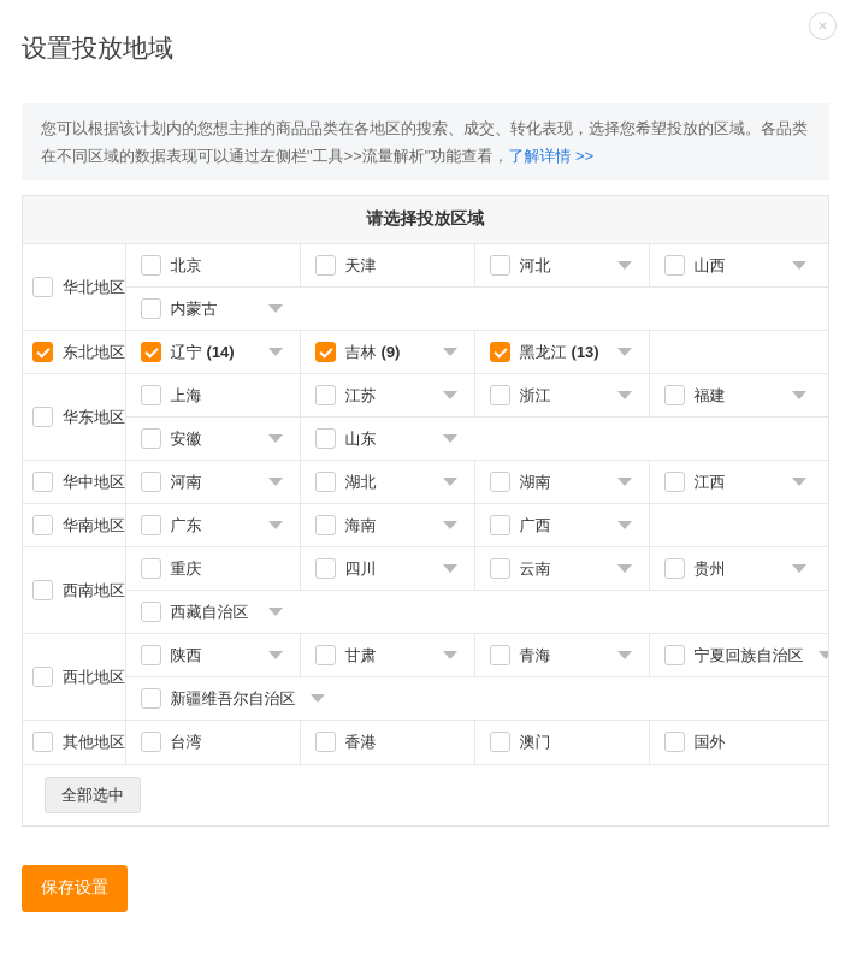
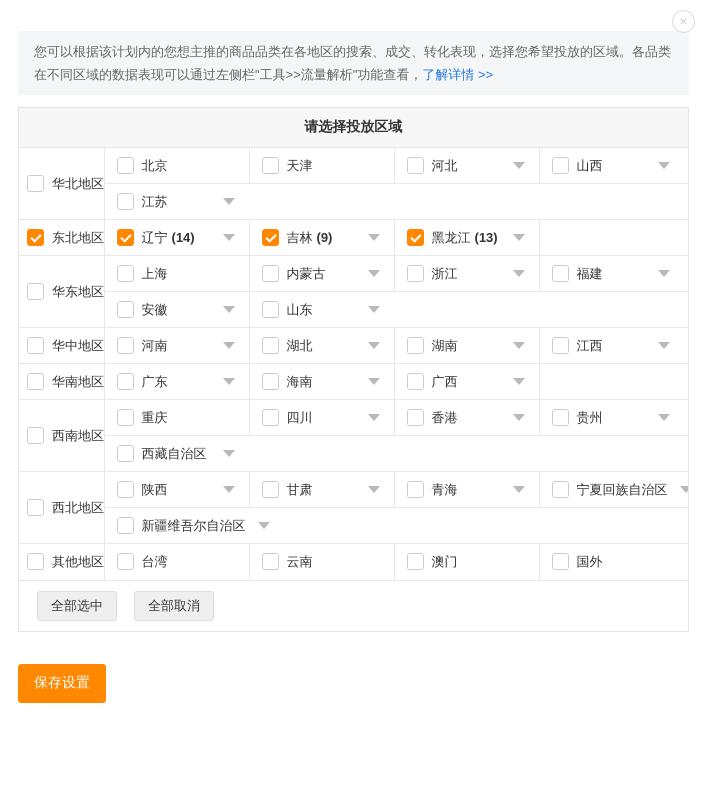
  ×
- 设置投放地域
  您可以根据该计划内的您想主推的商品品类在各地区的搜索、成交、转化表现，选择您希望投放的区域。各品类在不同区域的数据表现可以通过左侧栏"工具>>流量解析"功能查看，了解详情 >>
  请选择投放区域
  华北地区	北京	天津	河北	山西
- 内蒙古
+ 江苏
  东北地区	辽宁 (14)	吉林 (9)	黑龙江 (13)
- 华东地区	上海	江苏	浙江	福建
+ 华东地区	上海	内蒙古	浙江	福建
  安徽	山东
  华中地区	河南	湖北	湖南	江西
  华南地区	广东	海南	广西
- 西南地区	重庆	四川	云南	贵州
+ 西南地区	重庆	四川	香港	贵州
  西藏自治区
  西北地区	陕西	甘肃	青海	宁夏回族自治区
  新疆维吾尔自治区
- 其他地区	台湾	香港	澳门	国外
+ 其他地区	台湾	云南	澳门	国外
  全部选中
+ 全部取消
  保存设置
